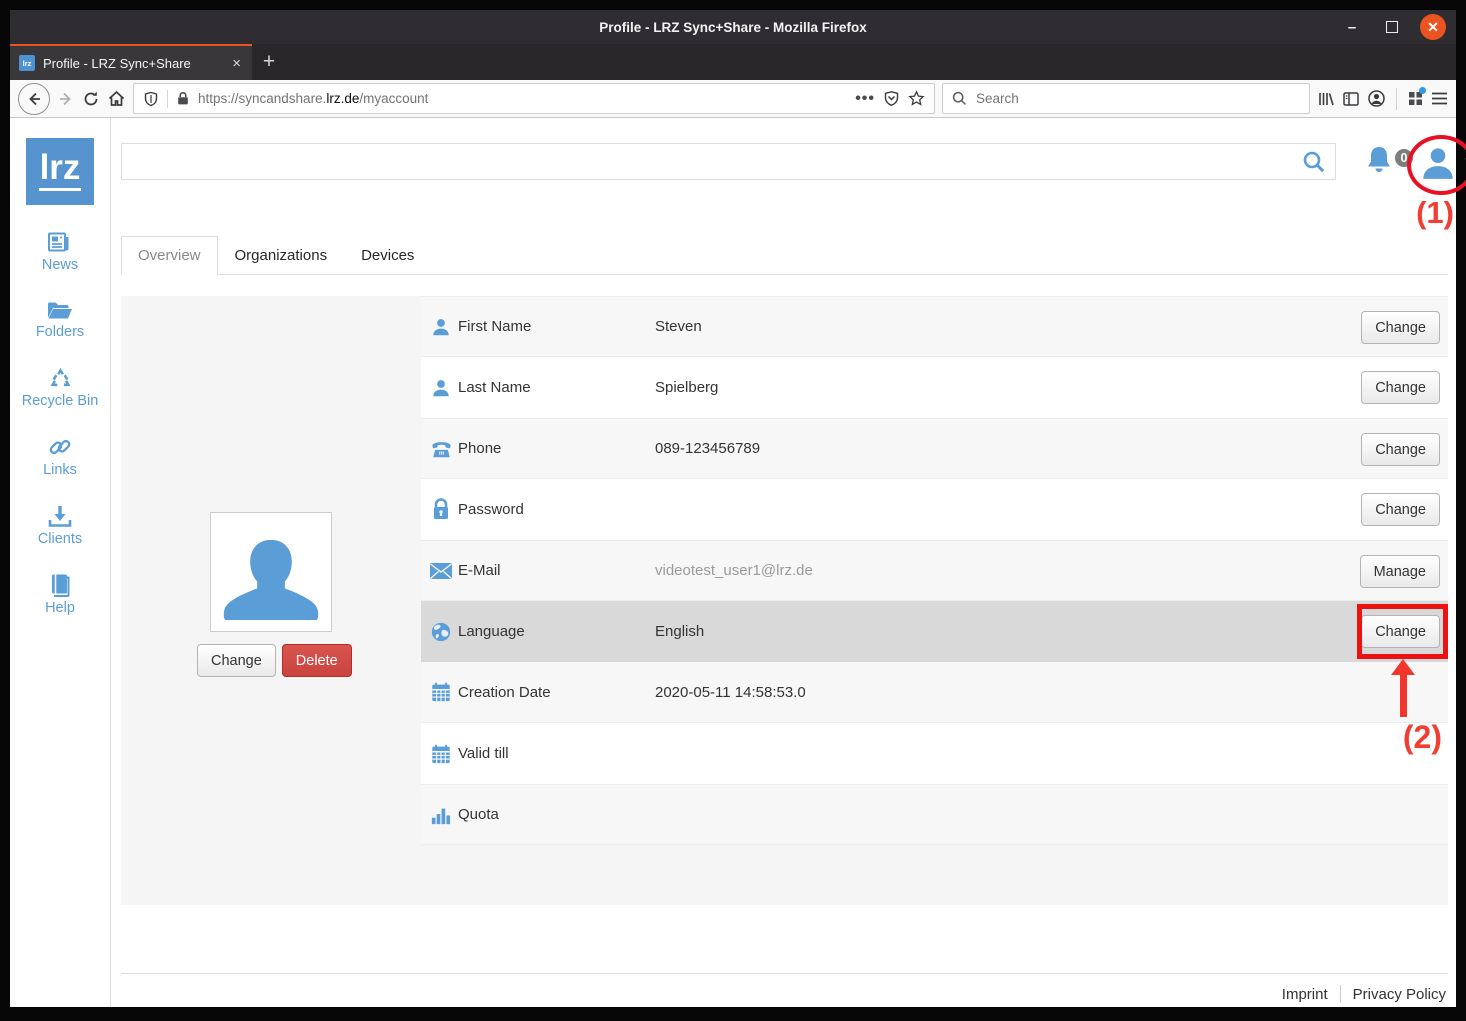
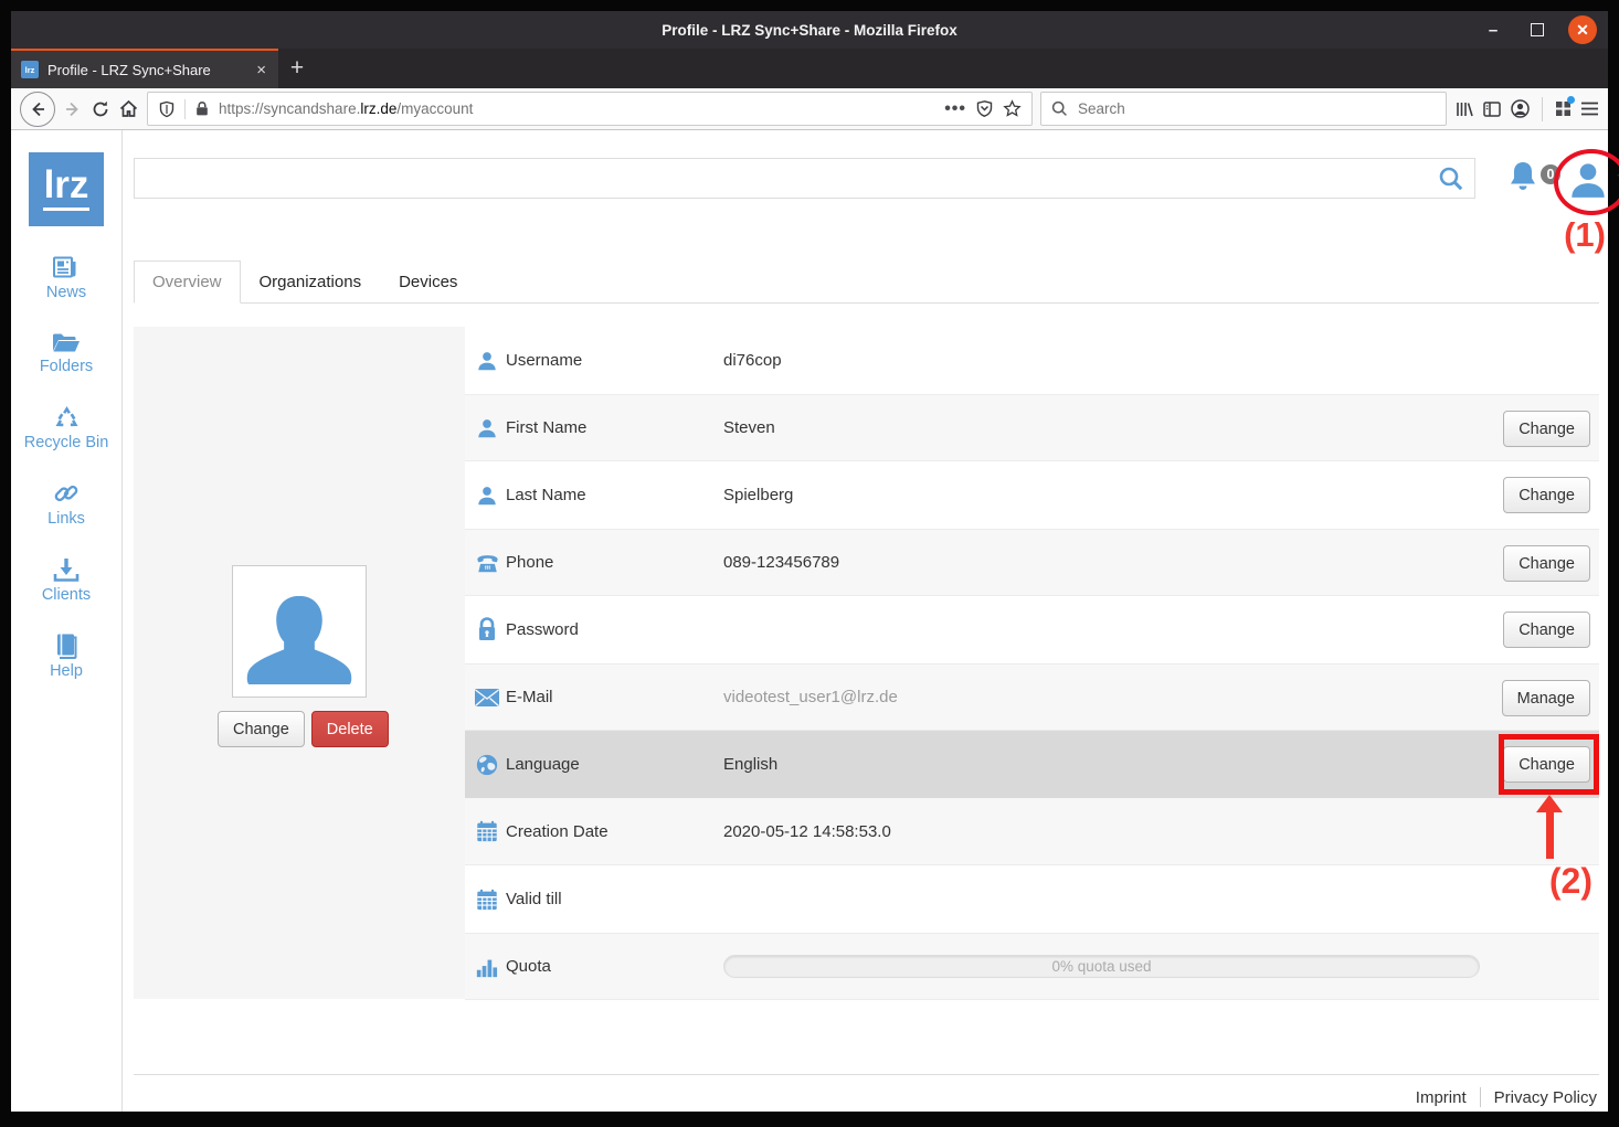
  Profile - LRZ Sync+Share - Mozilla Firefox
  –
  ✕
  lrz
  Profile - LRZ Sync+Share
  ×
  +
  https://syncandshare.lrz.de/myaccount
  •••
  Search
  lrz
  News
  Folders
  Recycle Bin
  Links
  Clients
  Help
  0
  (1)
  Overview
  Organizations
  Devices
  Change
  Delete
+ Username
+ di76cop
  First Name
  Steven
  Change
  Last Name
  Spielberg
  Change
  Phone
  089-123456789
  Change
  Password
  Change
  E-Mail
  videotest_user1@lrz.de
  Manage
  Language
  English
  Change
  (2)
  Creation Date
- 2020-05-11 14:58:53.0
+ 2020-05-12 14:58:53.0
  Valid till
  Quota
+ 0% quota used
  Imprint
  Privacy Policy
